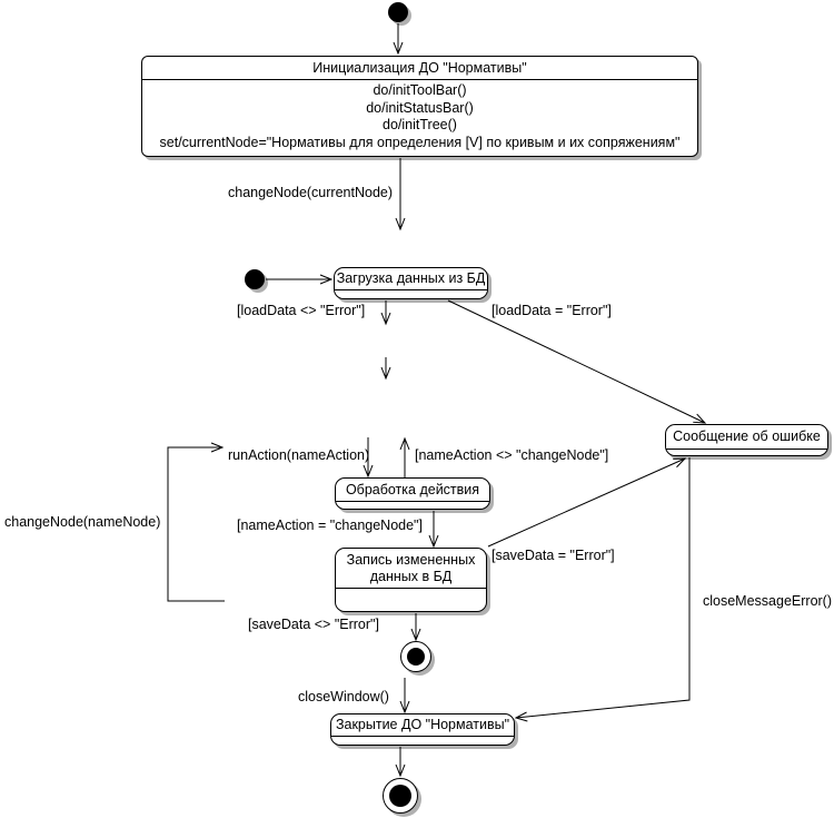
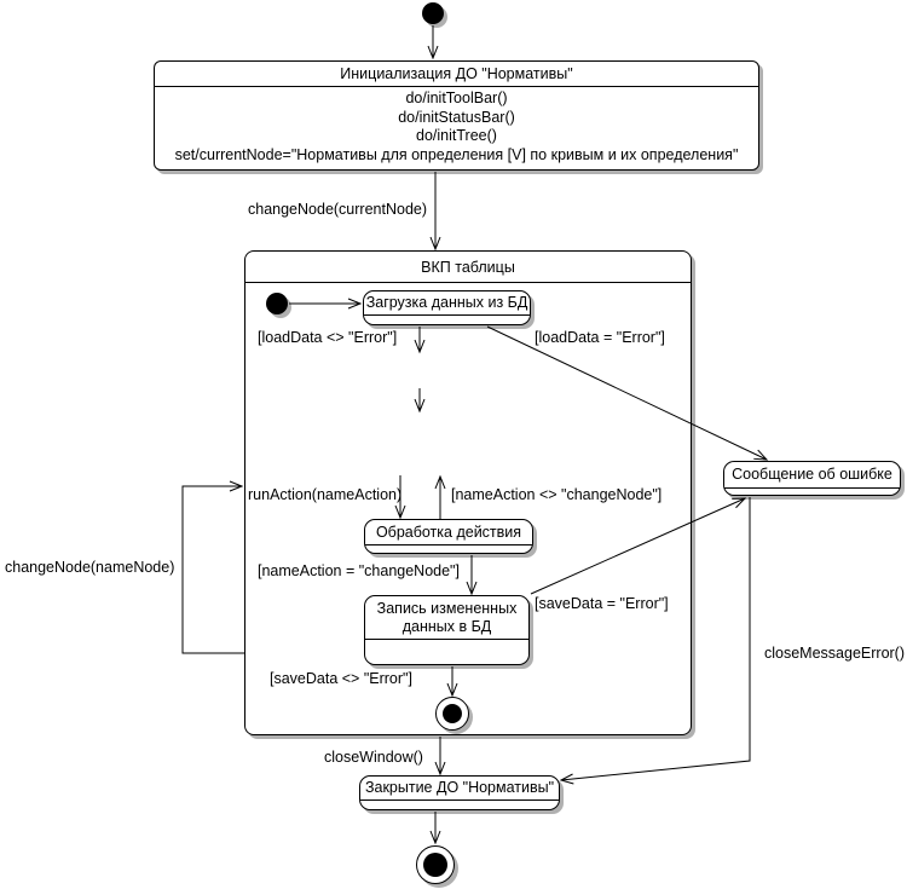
+ ВКП таблицы
  Инициализация ДО "Нормативы"
  do/initToolBar()
  do/initStatusBar()
  do/initTree()
- set/currentNode="Нормативы для определения [V] по кривым и их сопряжениям"
+ set/currentNode="Нормативы для определения [V] по кривым и их определения"
  Загрузка данных из БД
  Обработка действия
  Запись измененных
  данных в БД
  Сообщение об ошибке
  Закрытие ДО "Нормативы"
  changeNode(currentNode)
  [loadData <> "Error"]
  [loadData = "Error"]
  runAction(nameAction)
  [nameAction <> "changeNode"]
  [nameAction = "changeNode"]
  [saveData = "Error"]
  [saveData <> "Error"]
  changeNode(nameNode)
  closeWindow()
  closeMessageError()
